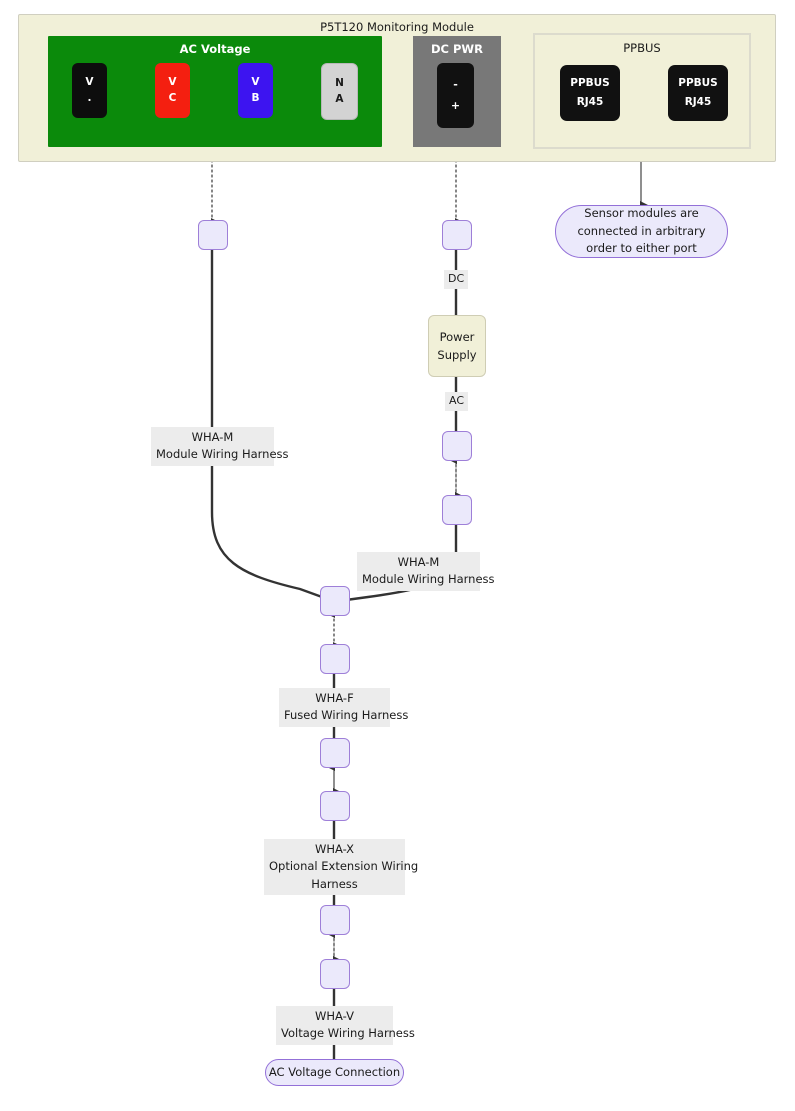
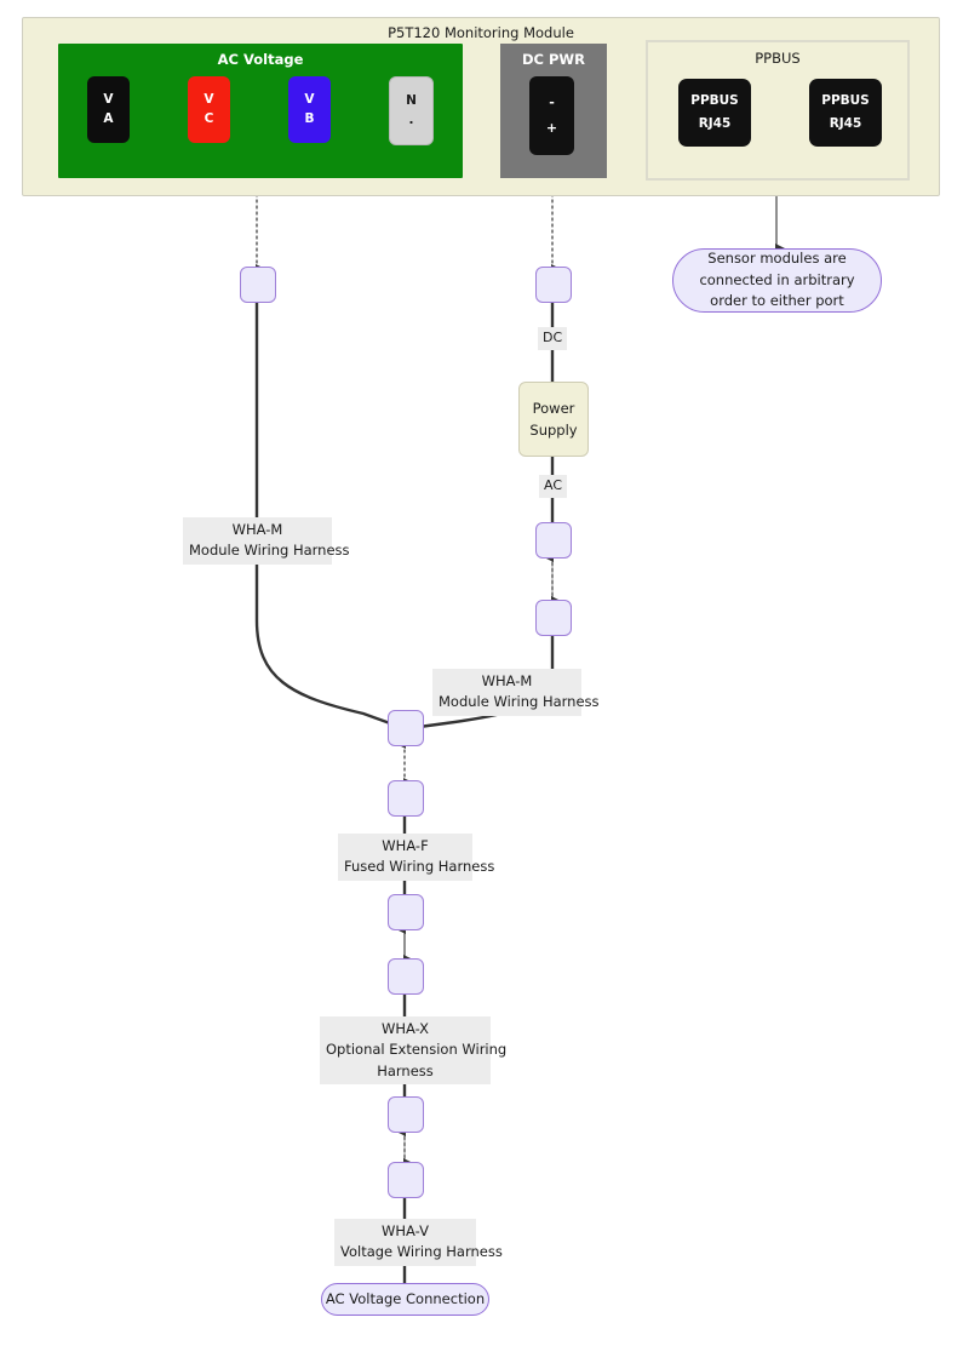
  P5T120 Monitoring Module
  AC Voltage
  V
- .
+ A
  V
  C
  V
  B
  N
- A
+ .
  DC PWR
  -
  +
  PPBUS
  PPBUS
  RJ45
  PPBUS
  RJ45
  Sensor modules are
  connected in arbitrary
  order to either port
  Power
  Supply
  DC
  AC
  WHA-M
  Module Wiring Harness
  WHA-M
  Module Wiring Harness
  WHA-F
  Fused Wiring Harness
  WHA-X
  Optional Extension Wiring
  Harness
  WHA-V
  Voltage Wiring Harness
  AC Voltage Connection
